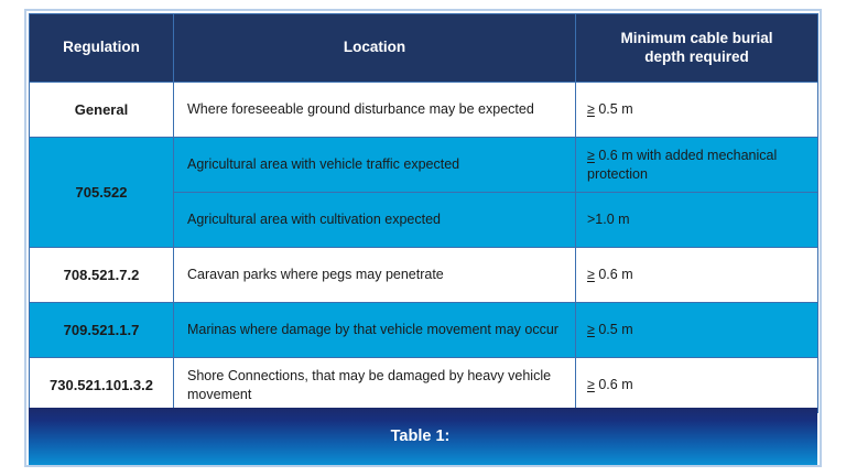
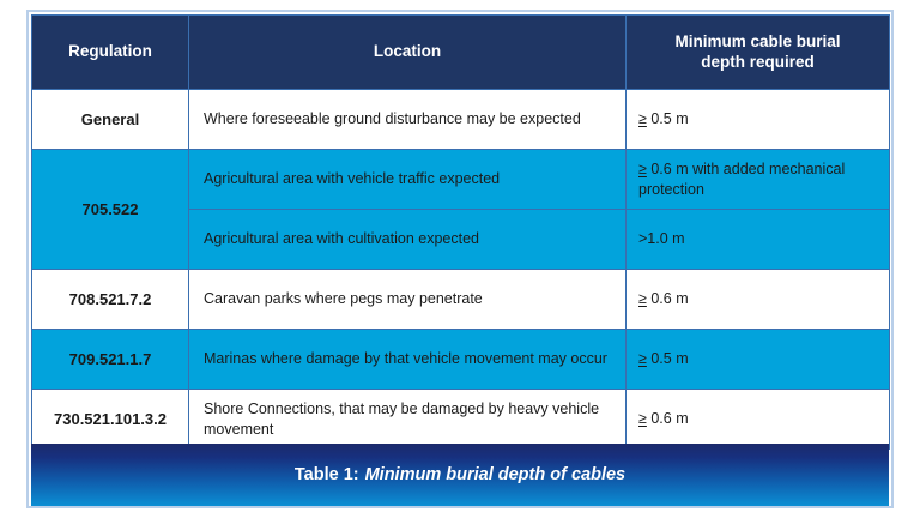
  Regulation	Location	Minimum cable burial depth required
  General	Where foreseeable ground disturbance may be expected	≥ 0.5 m
  705.522	Agricultural area with vehicle traffic expected	≥ 0.6 m with added mechanical protection
  Agricultural area with cultivation expected	>1.0 m
  708.521.7.2	Caravan parks where pegs may penetrate	≥ 0.6 m
  709.521.1.7	Marinas where damage by that vehicle movement may occur	≥ 0.5 m
  730.521.101.3.2	Shore Connections, that may be damaged by heavy vehicle movement	≥ 0.6 m
  Table 1:
+ Minimum burial depth of cables
